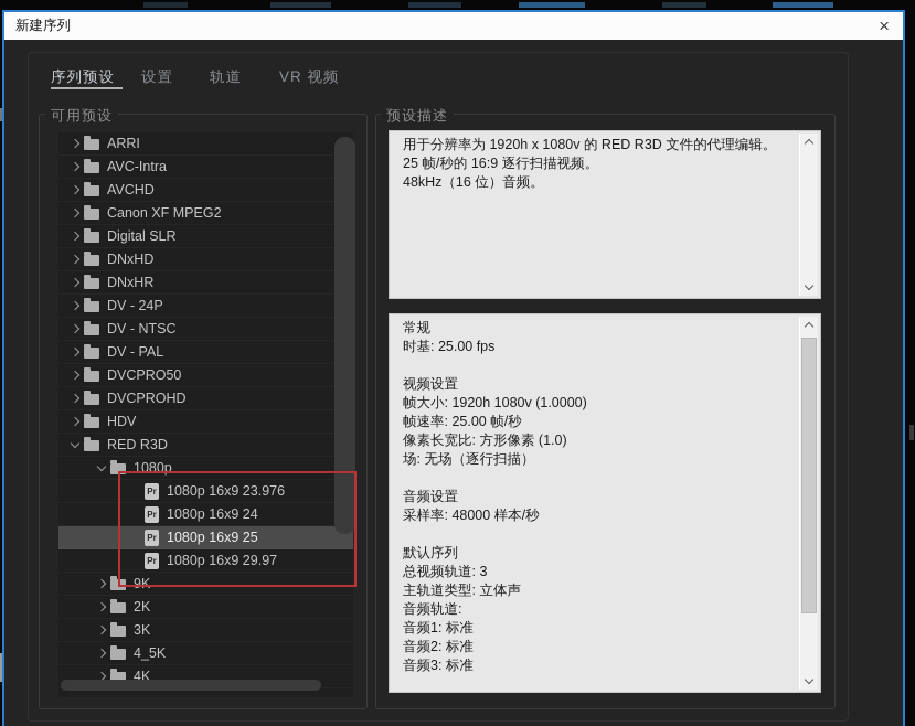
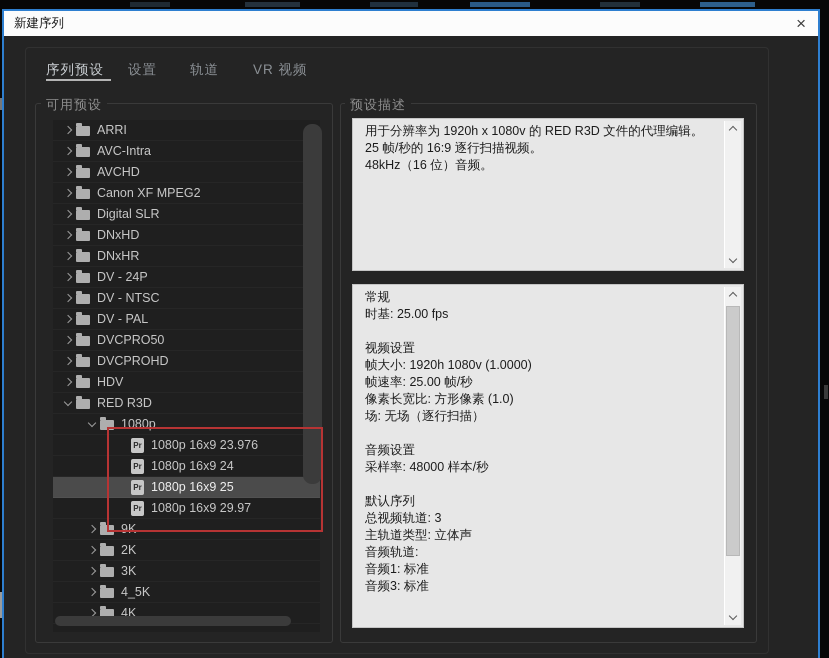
  新建序列
  ×
  序列预设
  设置
  轨道
  VR 视频
  可用预设
  ARRI
  AVC-Intra
  AVCHD
  Canon XF MPEG2
  Digital SLR
  DNxHD
  DNxHR
  DV - 24P
  DV - NTSC
  DV - PAL
  DVCPRO50
  DVCPROHD
  HDV
  RED R3D
  1080p
  Pr
  1080p 16x9 23.976
  Pr
  1080p 16x9 24
  Pr
  1080p 16x9 25
  Pr
  1080p 16x9 29.97
  9K
  2K
  3K
  4_5K
  4K
  预设描述
  用于分辨率为 1920h x 1080v 的 RED R3D 文件的代理编辑。
  25 帧/秒的 16:9 逐行扫描视频。
  48kHz（16 位）音频。
  常规
  时基: 25.00 fps
  视频设置
  帧大小: 1920h 1080v (1.0000)
  帧速率: 25.00 帧/秒
  像素长宽比: 方形像素 (1.0)
  场: 无场（逐行扫描）
  音频设置
  采样率: 48000 样本/秒
  默认序列
  总视频轨道: 3
  主轨道类型: 立体声
  音频轨道:
  音频1: 标准
- 音频2: 标准
  音频3: 标准
